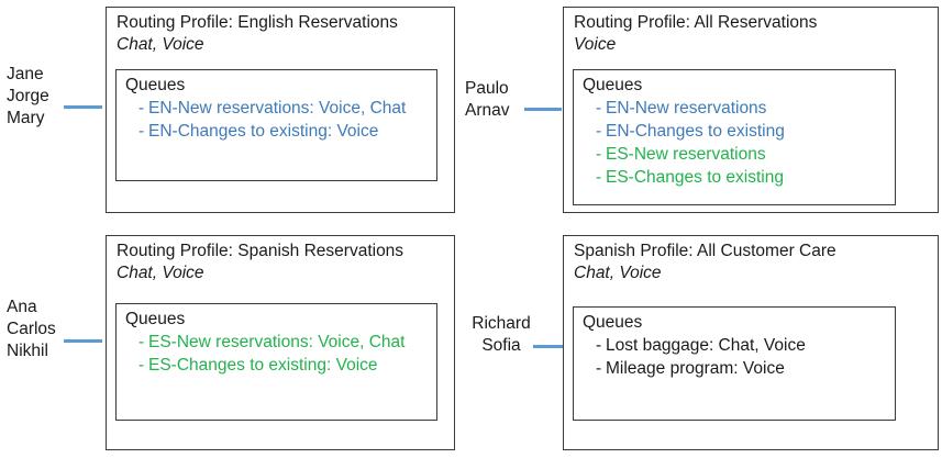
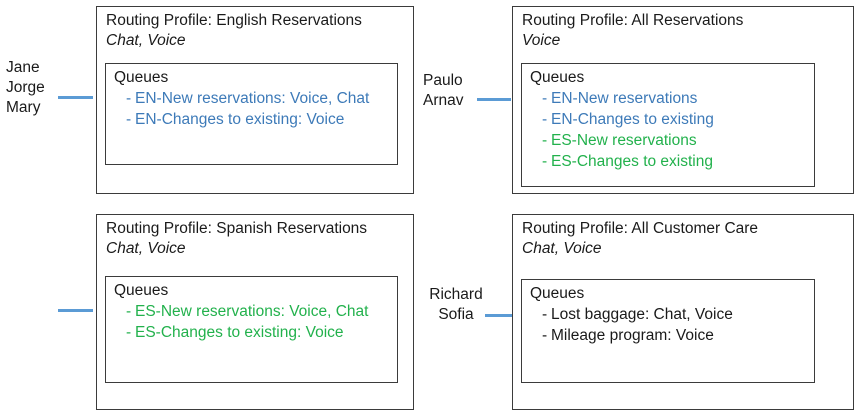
  Jane
  Jorge
  Mary
  Routing Profile: English Reservations
  Chat, Voice
  Queues
  - EN-New reservations: Voice, Chat
  - EN-Changes to existing: Voice
  Paulo
  Arnav
  Routing Profile: All Reservations
  Voice
  Queues
  - EN-New reservations
  - EN-Changes to existing
  - ES-New reservations
  - ES-Changes to existing
- Ana
- Carlos
- Nikhil
  Routing Profile: Spanish Reservations
  Chat, Voice
  Queues
  - ES-New reservations: Voice, Chat
  - ES-Changes to existing: Voice
  Richard
  Sofia
- Spanish Profile: All Customer Care
+ Routing Profile: All Customer Care
  Chat, Voice
  Queues
  - Lost baggage: Chat, Voice
  - Mileage program: Voice
